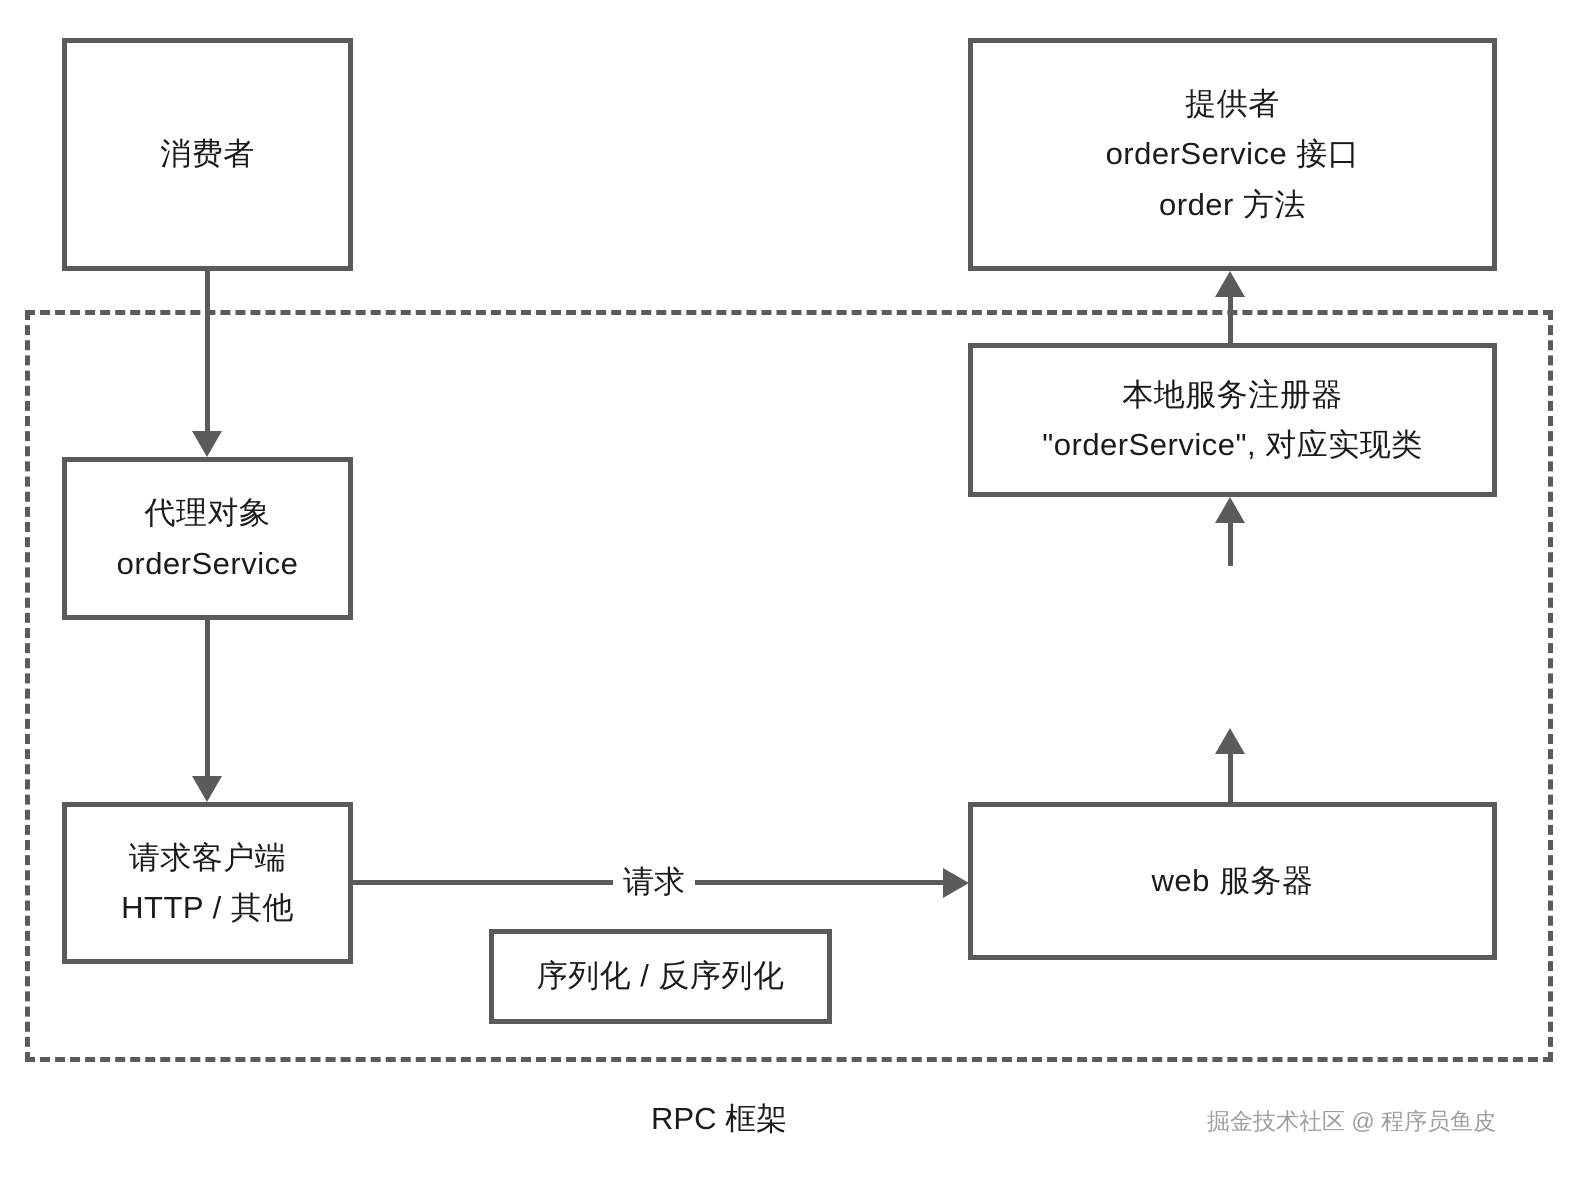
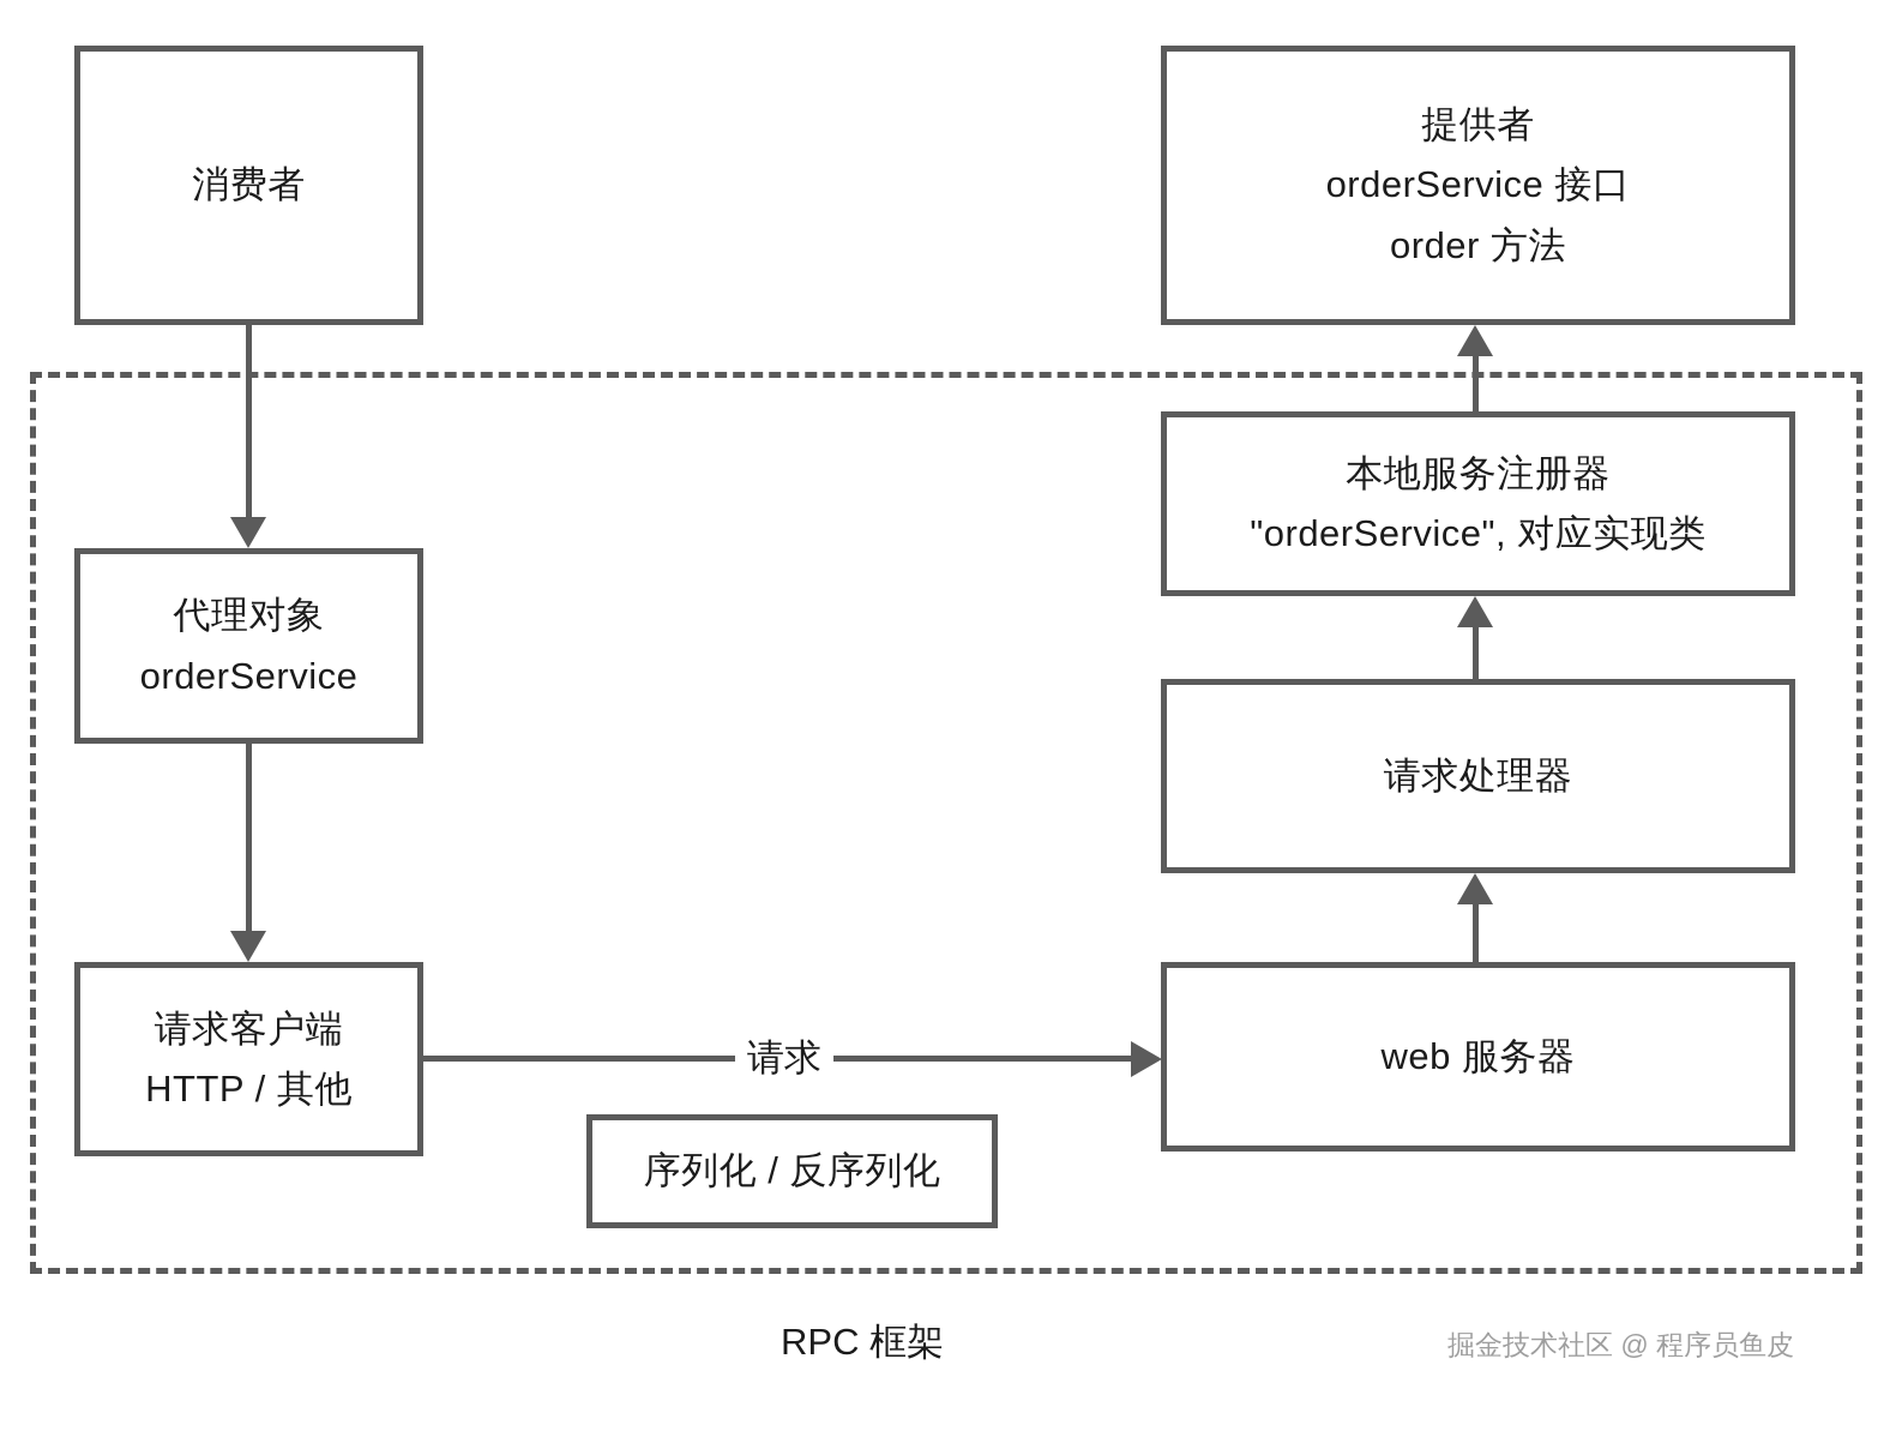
  消费者
  提供者
  orderService 接口
  order 方法
  代理对象
  orderService
  本地服务注册器
  "orderService", 对应实现类
+ 请求处理器
  请求客户端
  HTTP / 其他
  web 服务器
  序列化 / 反序列化
  请求
  RPC 框架
  掘金技术社区 @ 程序员鱼皮
